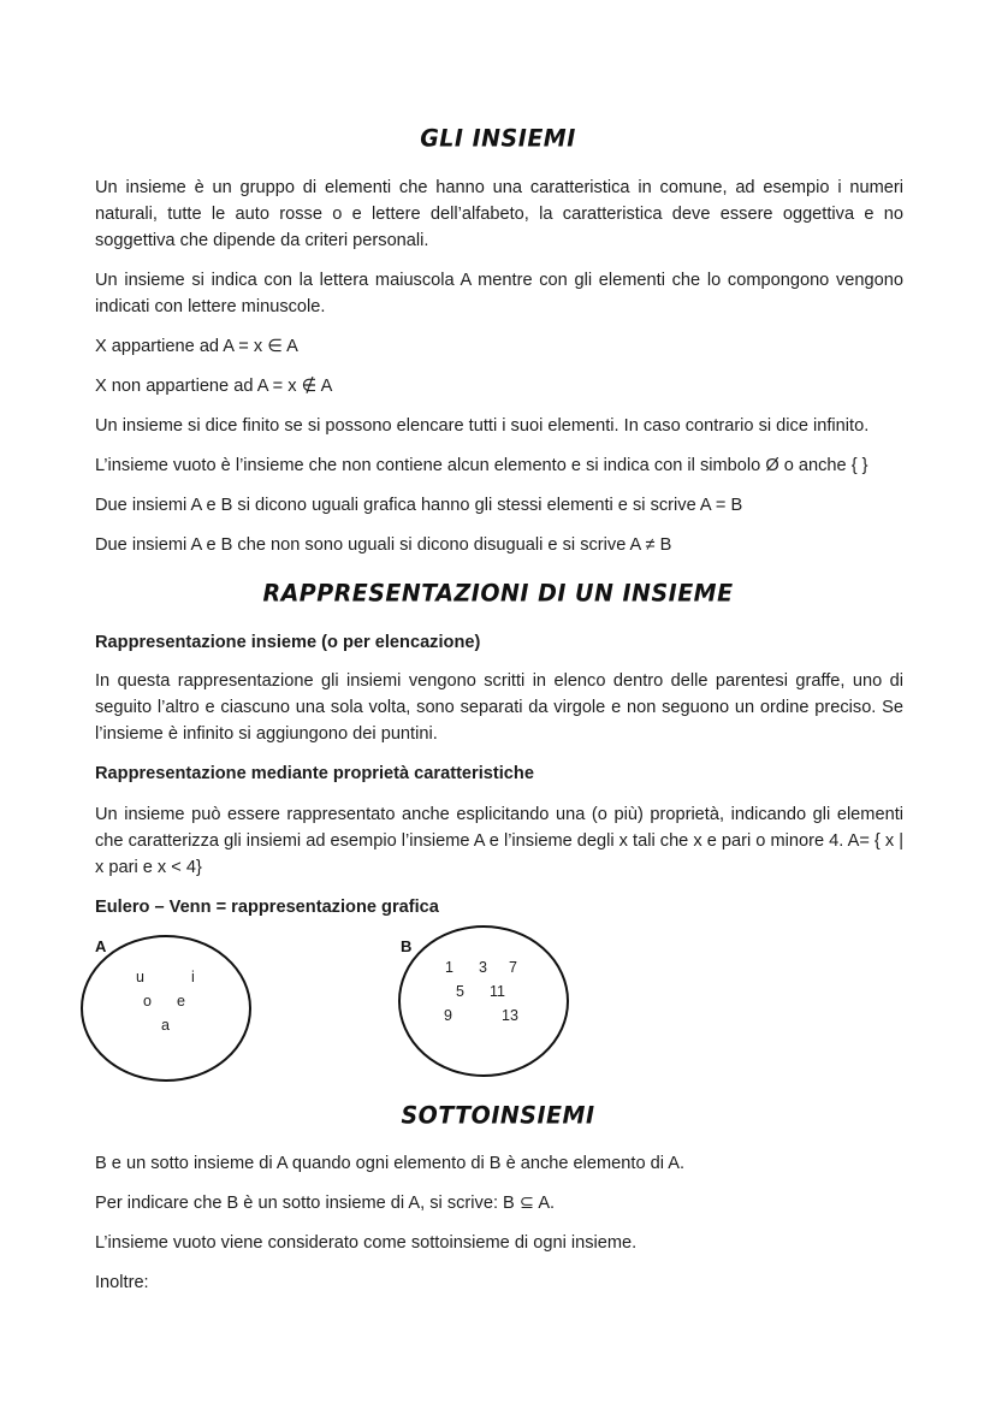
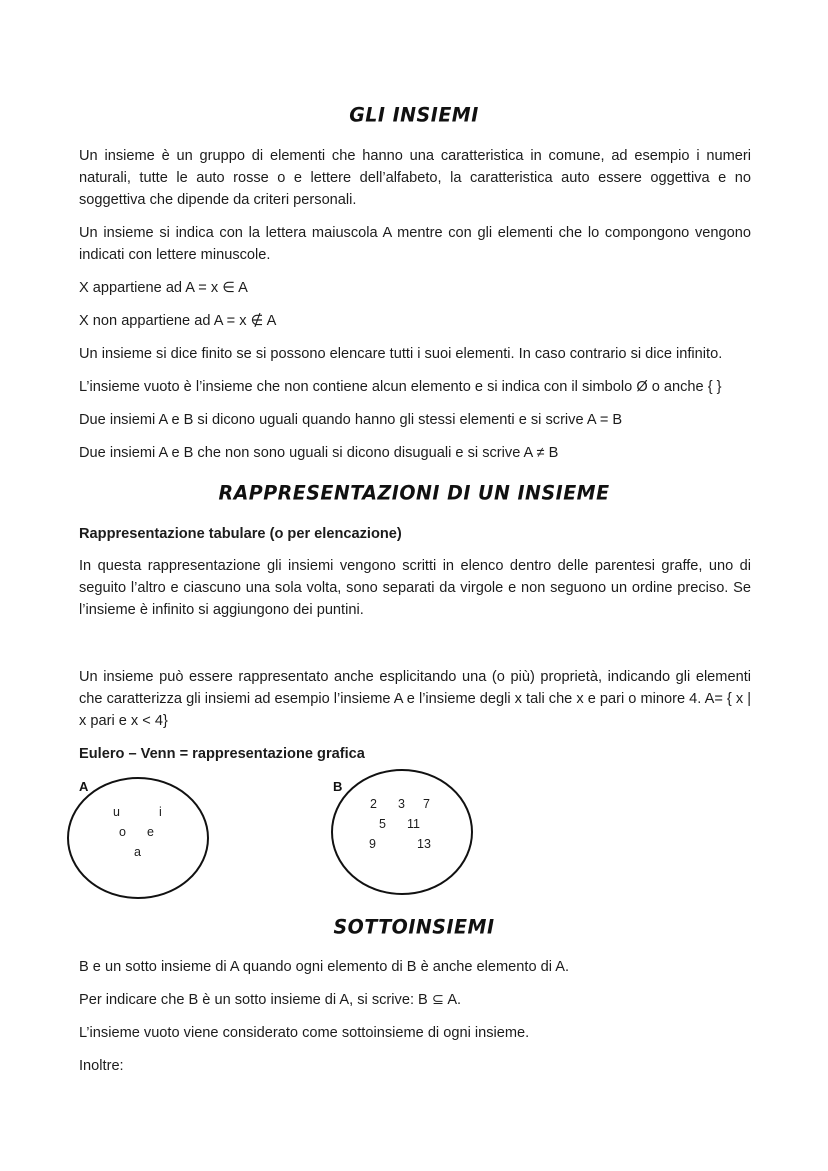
  GLI INSIEMI
- Un insieme è un gruppo di elementi che hanno una caratteristica in comune, ad esempio i numeri naturali, tutte le auto rosse o e lettere dell’alfabeto, la caratteristica deve essere oggettiva e no soggettiva che dipende da criteri personali.
+ Un insieme è un gruppo di elementi che hanno una caratteristica in comune, ad esempio i numeri naturali, tutte le auto rosse o e lettere dell’alfabeto, la caratteristica auto essere oggettiva e no soggettiva che dipende da criteri personali.
  Un insieme si indica con la lettera maiuscola A mentre con gli elementi che lo compongono vengono indicati con lettere minuscole.
  X appartiene ad A = x ∈ A
  X non appartiene ad A = x ∉ A
  Un insieme si dice finito se si possono elencare tutti i suoi elementi. In caso contrario si dice infinito.
  L’insieme vuoto è l’insieme che non contiene alcun elemento e si indica con il simbolo Ø o anche { }
- Due insiemi A e B si dicono uguali grafica hanno gli stessi elementi e si scrive A = B
+ Due insiemi A e B si dicono uguali quando hanno gli stessi elementi e si scrive A = B
  Due insiemi A e B che non sono uguali si dicono disuguali e si scrive A ≠ B
  RAPPRESENTAZIONI DI UN INSIEME
- Rappresentazione insieme (o per elencazione)
+ Rappresentazione tabulare (o per elencazione)
  In questa rappresentazione gli insiemi vengono scritti in elenco dentro delle parentesi graffe, uno di seguito l’altro e ciascuno una sola volta, sono separati da virgole e non seguono un ordine preciso. Se l’insieme è infinito si aggiungono dei puntini.
- Rappresentazione mediante proprietà caratteristiche
  Un insieme può essere rappresentato anche esplicitando una (o più) proprietà, indicando gli elementi che caratterizza gli insiemi ad esempio l’insieme A e l’insieme degli x tali che x e pari o minore 4. A= { x | x pari e x < 4}
  Eulero – Venn = rappresentazione grafica
  A
  u
  i
  o
  e
  a
  B
- 1
+ 2
  3
  7
  5
  11
  9
  13
  SOTTOINSIEMI
  B e un sotto insieme di A quando ogni elemento di B è anche elemento di A.
  Per indicare che B è un sotto insieme di A, si scrive: B ⊆ A.
  L’insieme vuoto viene considerato come sottoinsieme di ogni insieme.
  Inoltre:
